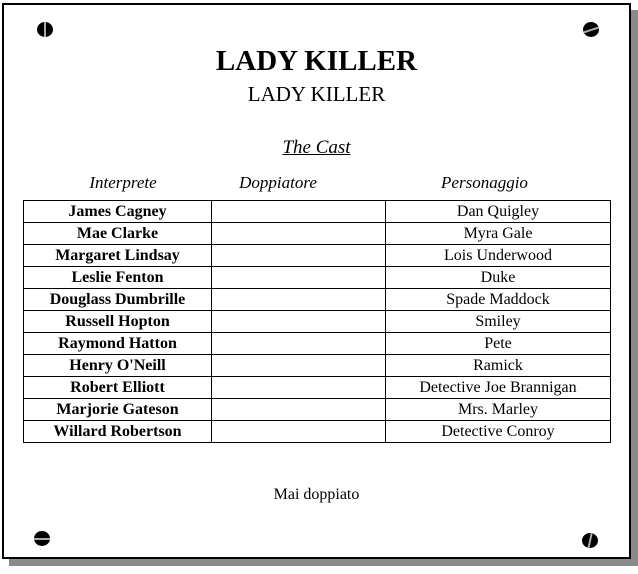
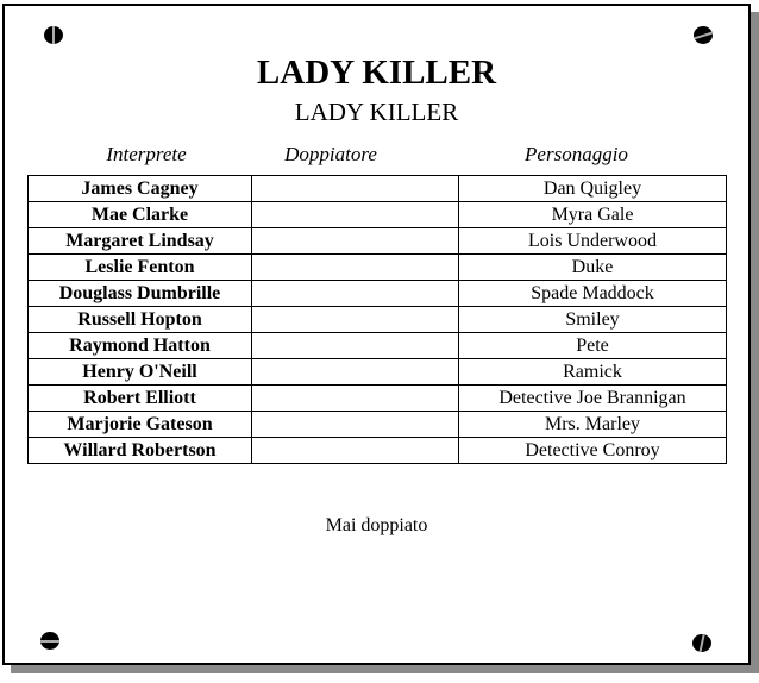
  LADY KILLER
  LADY KILLER
- The Cast
  Interprete
  Doppiatore
  Personaggio
  James Cagney		Dan Quigley
  Mae Clarke		Myra Gale
  Margaret Lindsay		Lois Underwood
  Leslie Fenton		Duke
  Douglass Dumbrille		Spade Maddock
  Russell Hopton		Smiley
  Raymond Hatton		Pete
  Henry O'Neill		Ramick
  Robert Elliott		Detective Joe Brannigan
  Marjorie Gateson		Mrs. Marley
  Willard Robertson		Detective Conroy
  Mai doppiato
